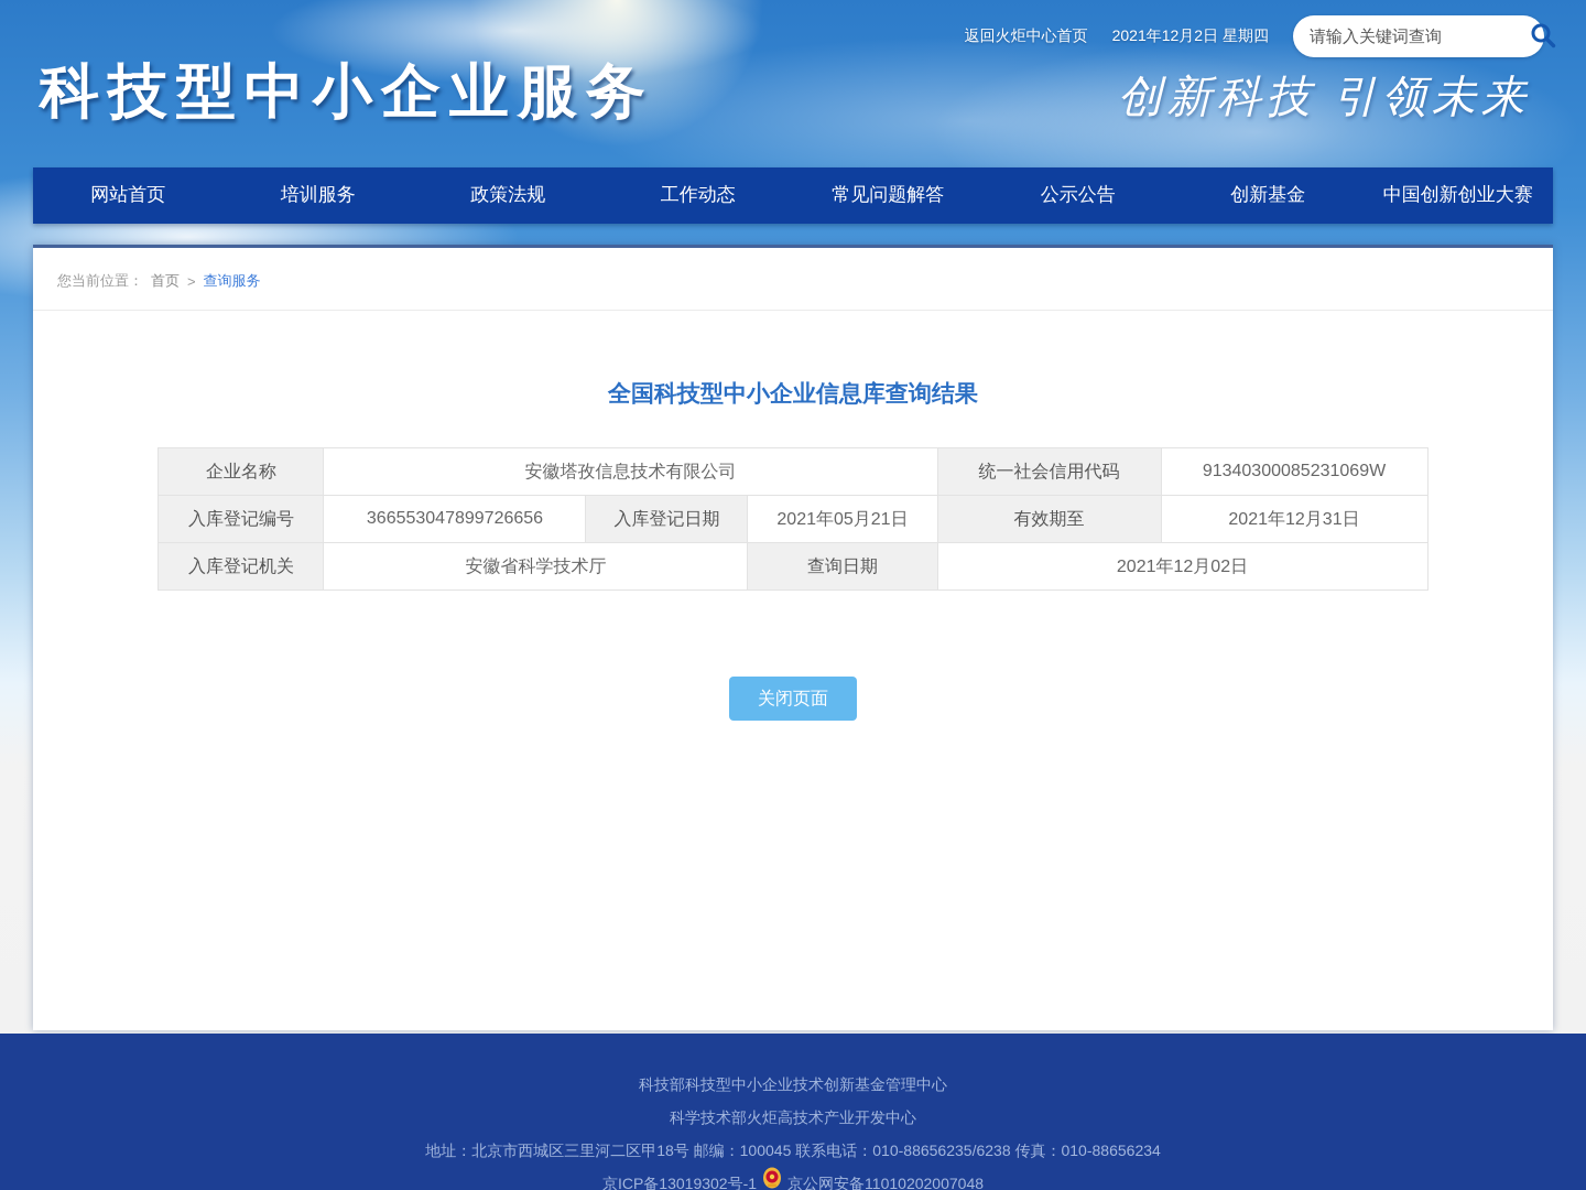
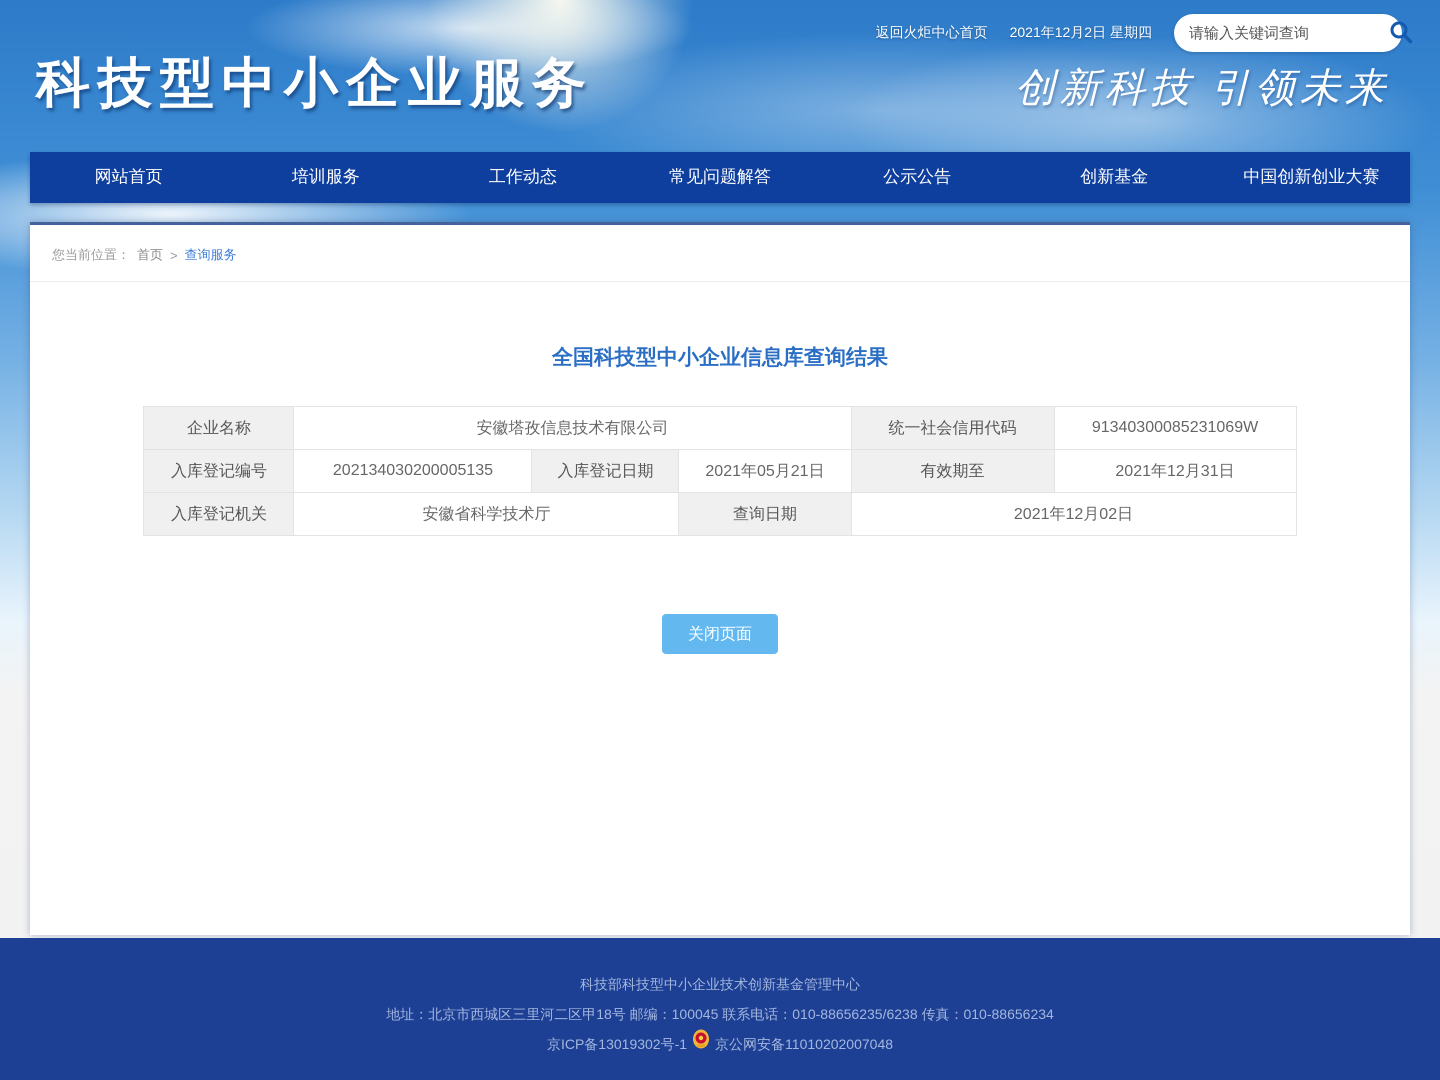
  返回火炬中心首页
  2021年12月2日 星期四
  请输入关键词查询
  科技型中小企业服务
  创新科技 引领未来
  网站首页
  培训服务
- 政策法规
  工作动态
  常见问题解答
  公示公告
  创新基金
  中国创新创业大赛
  您当前位置：
  首页
  >
  查询服务
  全国科技型中小企业信息库查询结果
  企业名称	安徽塔孜信息技术有限公司	统一社会信用代码	91340300085231069W
- 入库登记编号	366553047899726656	入库登记日期	2021年05月21日	有效期至	2021年12月31日
+ 入库登记编号	202134030200005135	入库登记日期	2021年05月21日	有效期至	2021年12月31日
  入库登记机关	安徽省科学技术厅	查询日期	2021年12月02日
  关闭页面
  科技部科技型中小企业技术创新基金管理中心
- 科学技术部火炬高技术产业开发中心
  地址：北京市西城区三里河二区甲18号 邮编：100045 联系电话：010-88656235/6238 传真：010-88656234
  京ICP备13019302号-1
  京公网安备11010202007048
